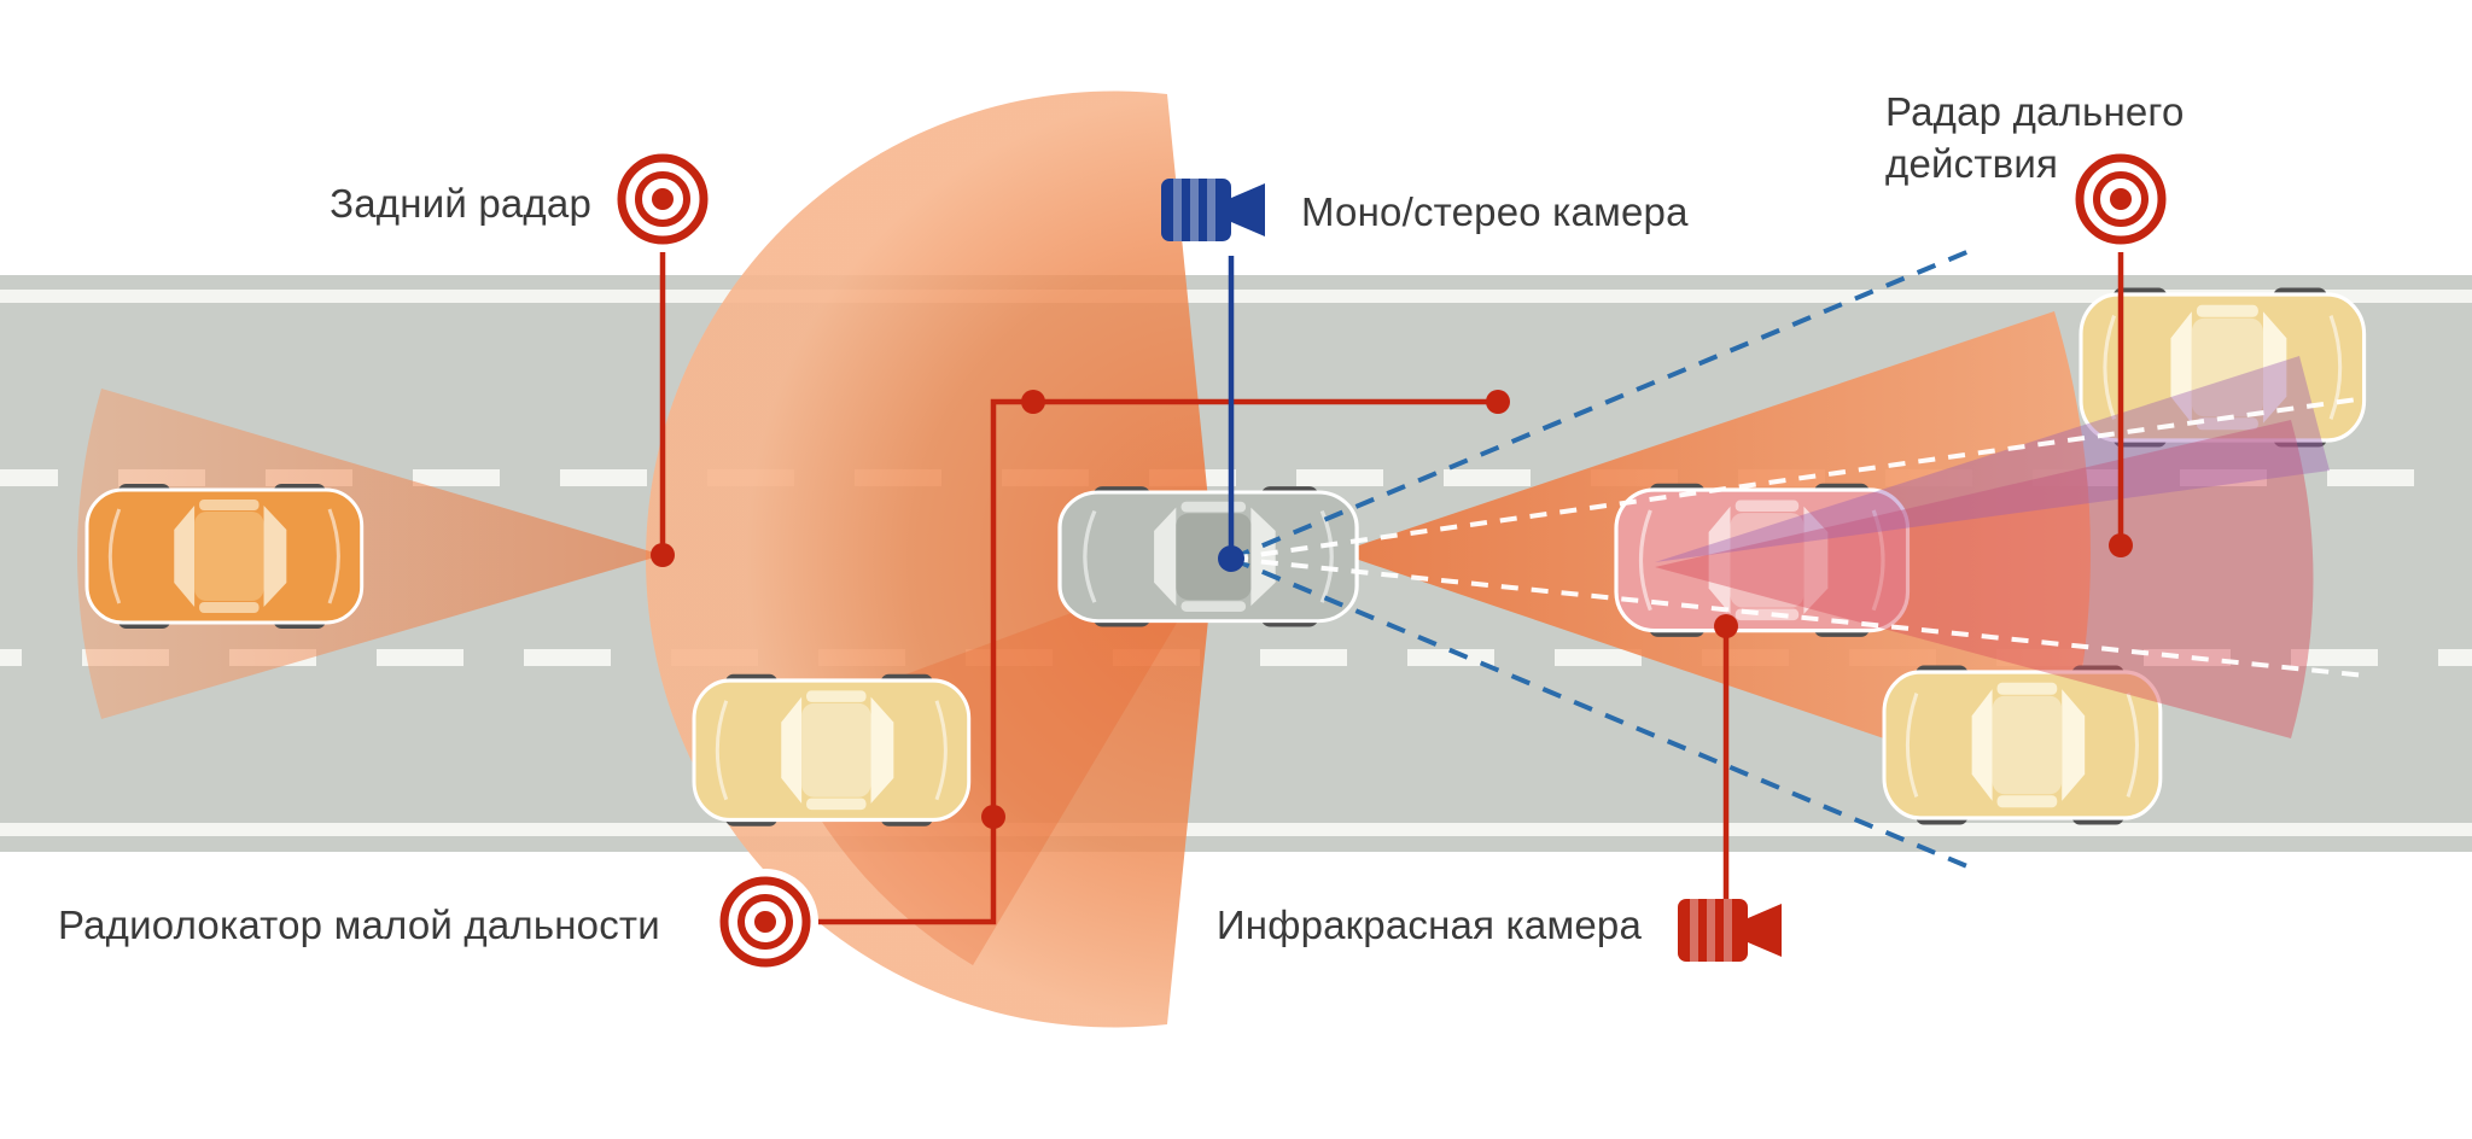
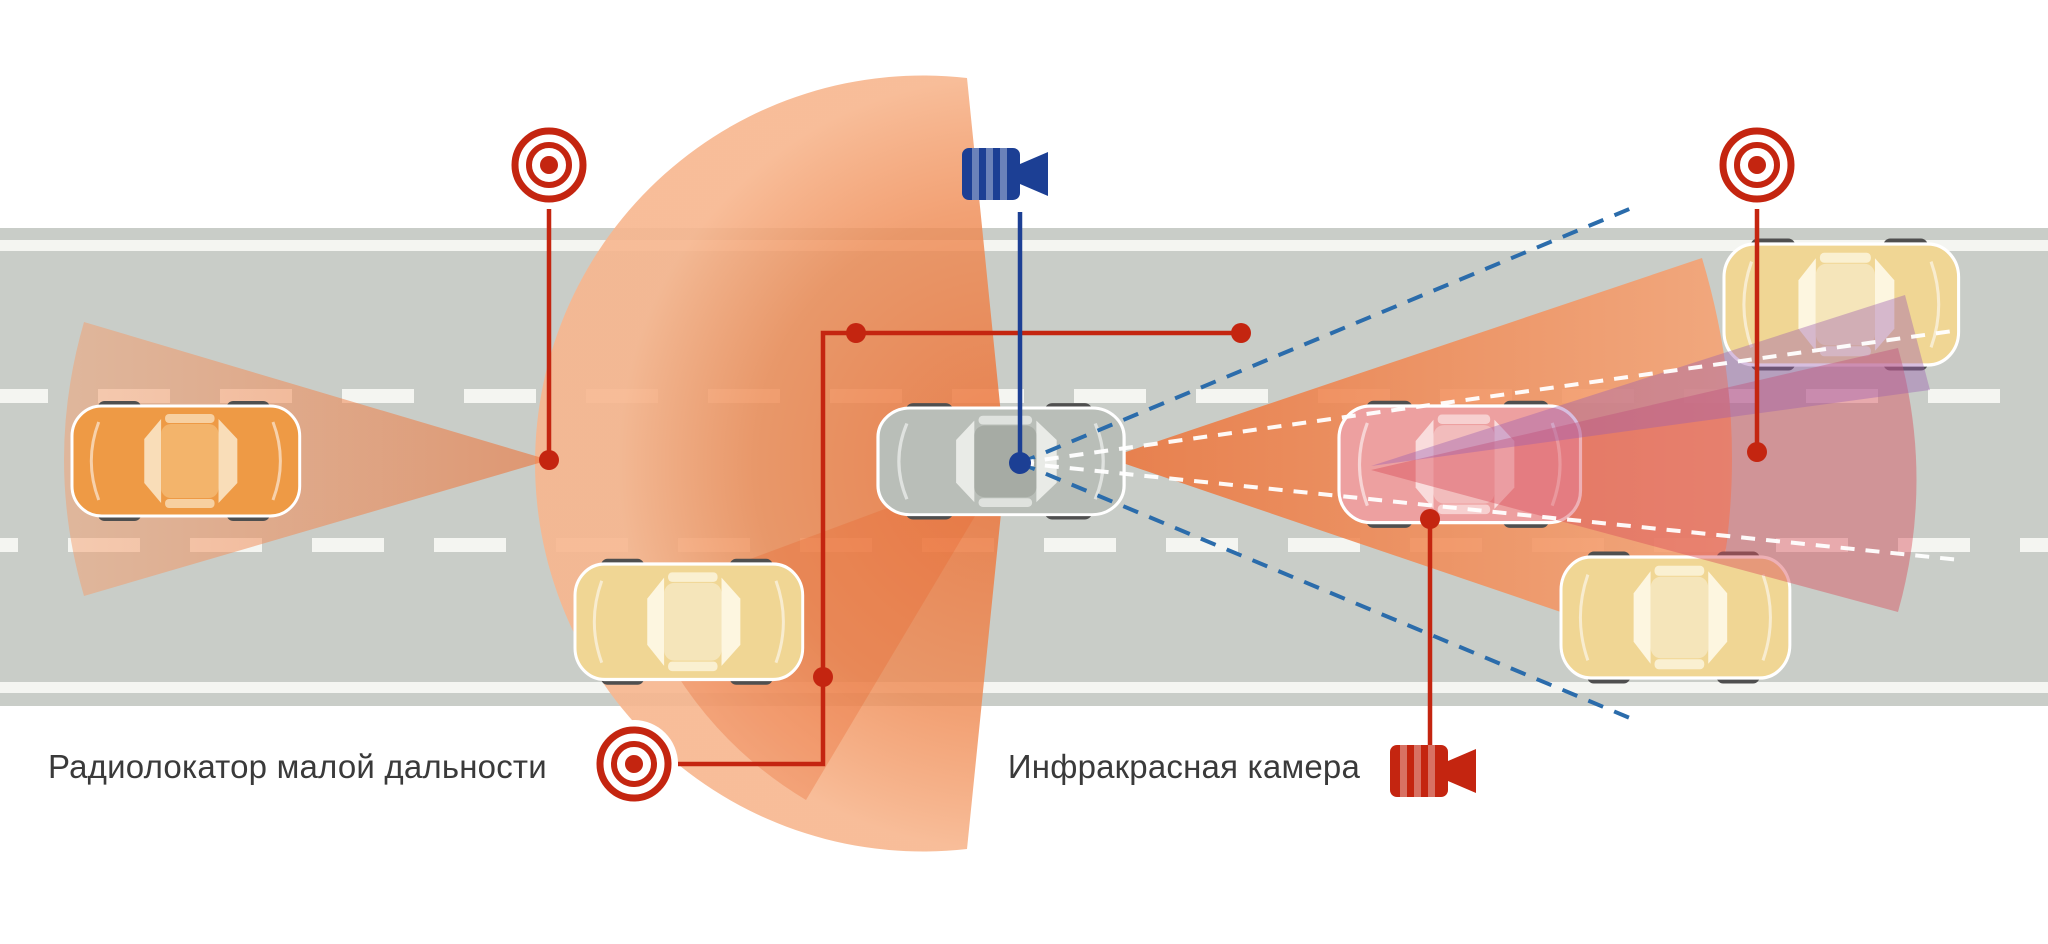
- Задний радар
- Радар дальнего
- действия
- Моно/стерео камера
  Радиолокатор малой дальности
  Инфракрасная камера
